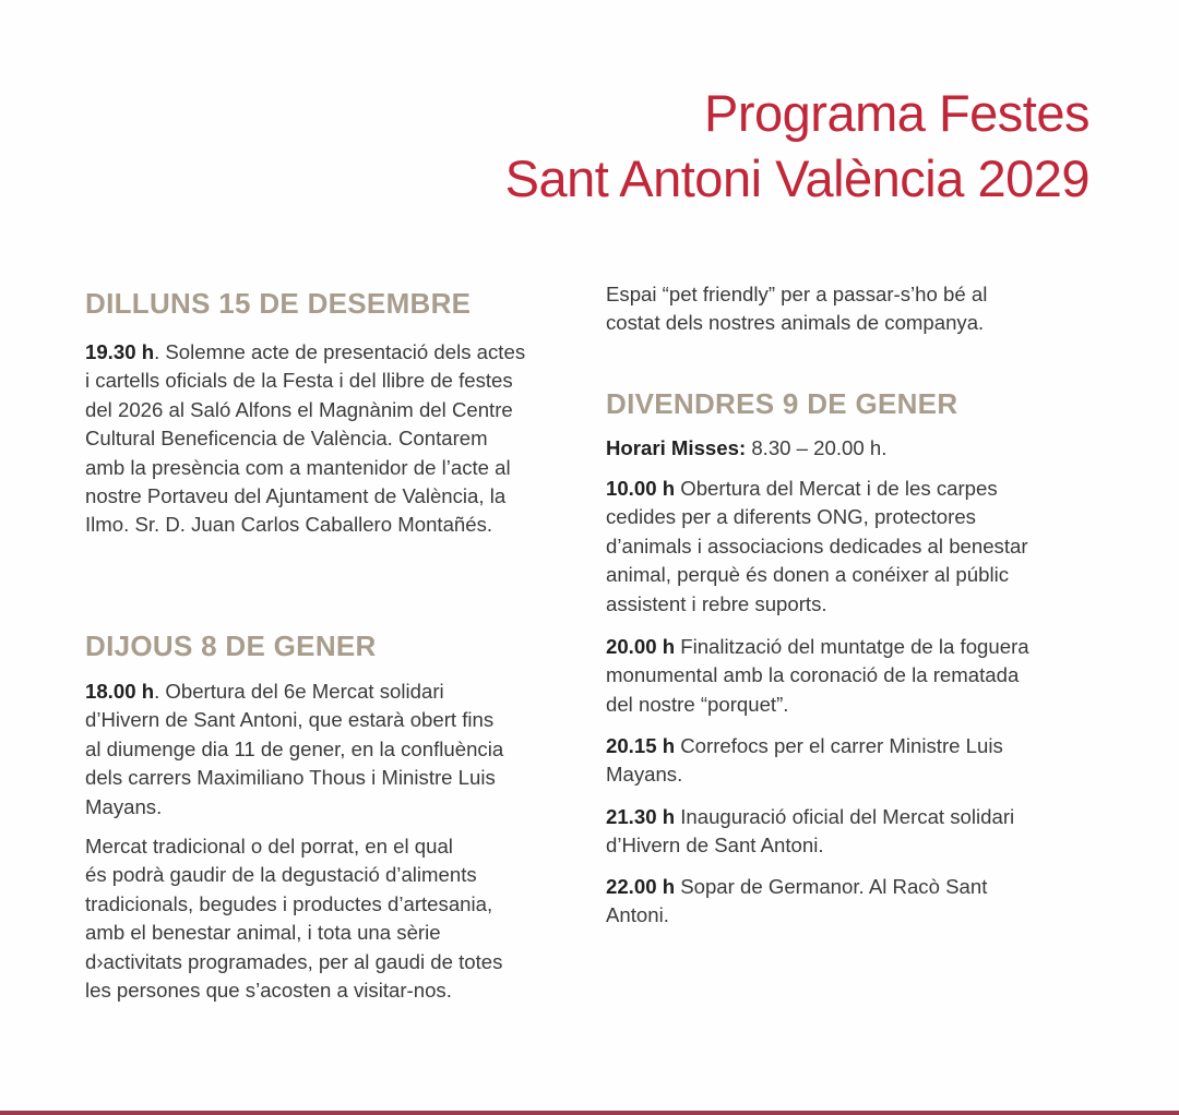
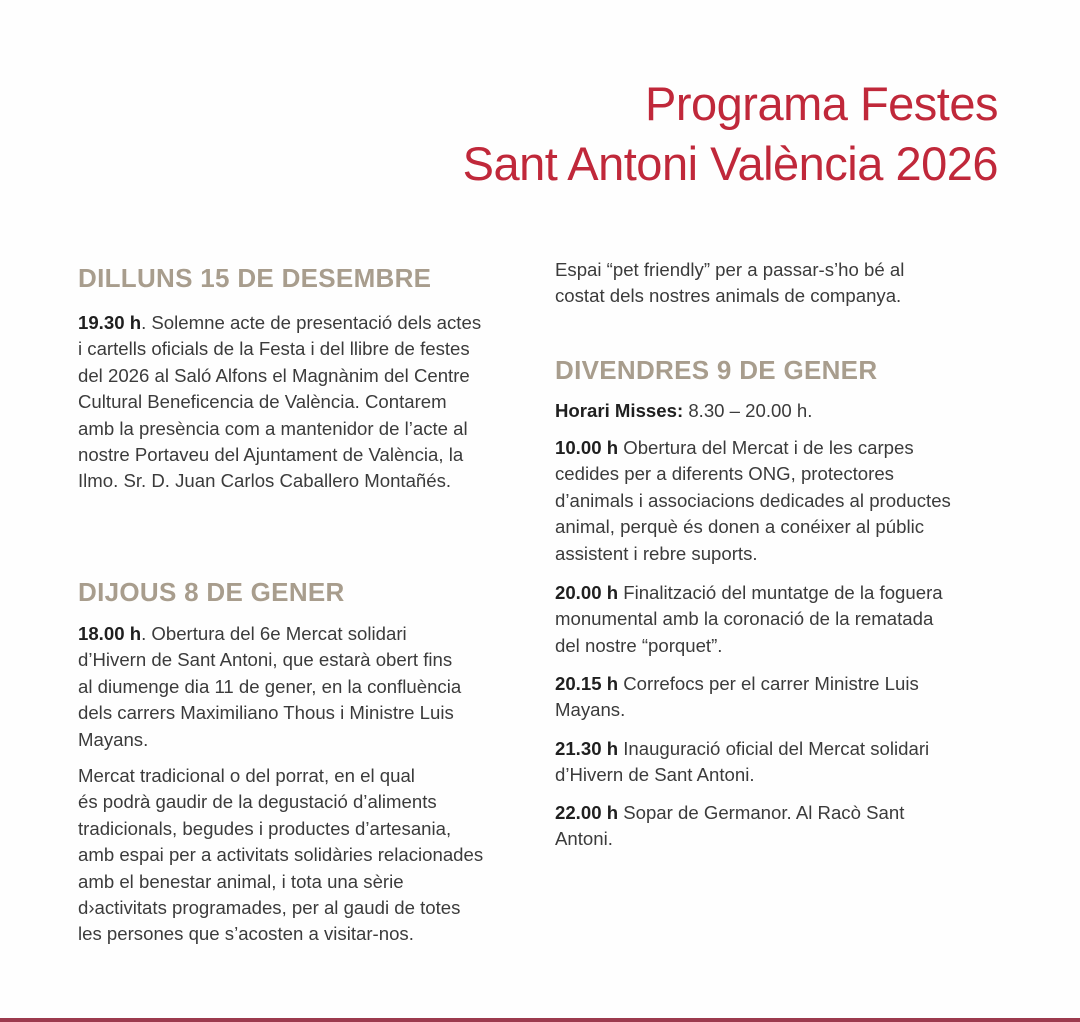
  Programa Festes
- Sant Antoni València 2029
+ Sant Antoni València 2026
  DILLUNS 15 DE DESEMBRE
  19.30 h. Solemne acte de presentació dels actes
  i cartells oficials de la Festa i del llibre de festes
  del 2026 al Saló Alfons el Magnànim del Centre
  Cultural Beneficencia de València. Contarem
  amb la presència com a mantenidor de l’acte al
  nostre Portaveu del Ajuntament de València, la
  Ilmo. Sr. D. Juan Carlos Caballero Montañés.
  DIJOUS 8 DE GENER
  18.00 h. Obertura del 6e Mercat solidari
  d’Hivern de Sant Antoni, que estarà obert fins
  al diumenge dia 11 de gener, en la confluència
  dels carrers Maximiliano Thous i Ministre Luis
  Mayans.
  Mercat tradicional o del porrat, en el qual
  és podrà gaudir de la degustació d’aliments
  tradicionals, begudes i productes d’artesania,
+ amb espai per a activitats solidàries relacionades
  amb el benestar animal, i tota una sèrie
  d›activitats programades, per al gaudi de totes
  les persones que s’acosten a visitar-nos.
  Espai “pet friendly” per a passar-s’ho bé al
  costat dels nostres animals de companya.
  DIVENDRES 9 DE GENER
  Horari Misses: 8.30 – 20.00 h.
  10.00 h Obertura del Mercat i de les carpes
  cedides per a diferents ONG, protectores
- d’animals i associacions dedicades al benestar
+ d’animals i associacions dedicades al productes
  animal, perquè és donen a conéixer al públic
  assistent i rebre suports.
  20.00 h Finalització del muntatge de la foguera
  monumental amb la coronació de la rematada
  del nostre “porquet”.
  20.15 h Correfocs per el carrer Ministre Luis
  Mayans.
  21.30 h Inauguració oficial del Mercat solidari
  d’Hivern de Sant Antoni.
  22.00 h Sopar de Germanor. Al Racò Sant
  Antoni.
